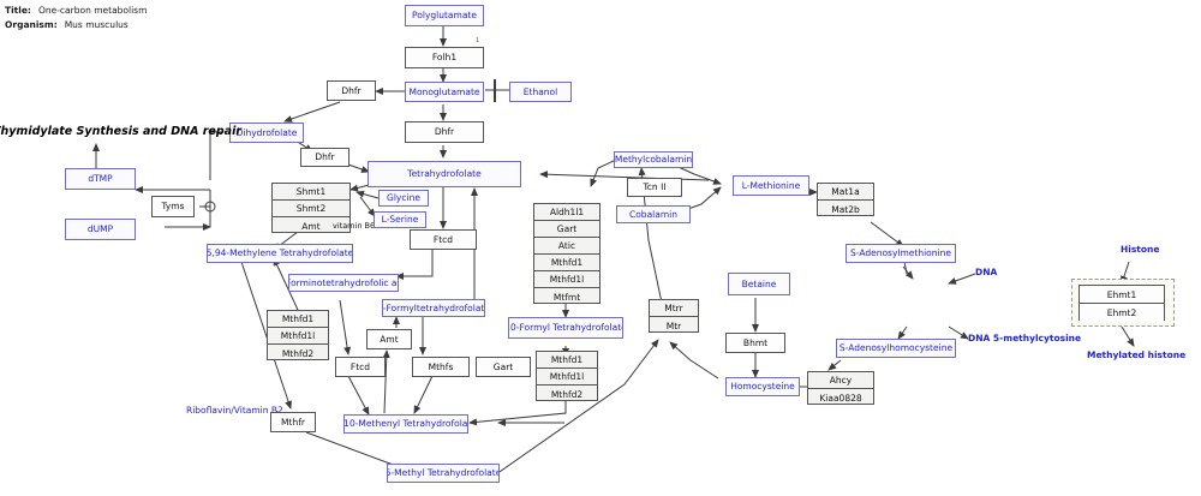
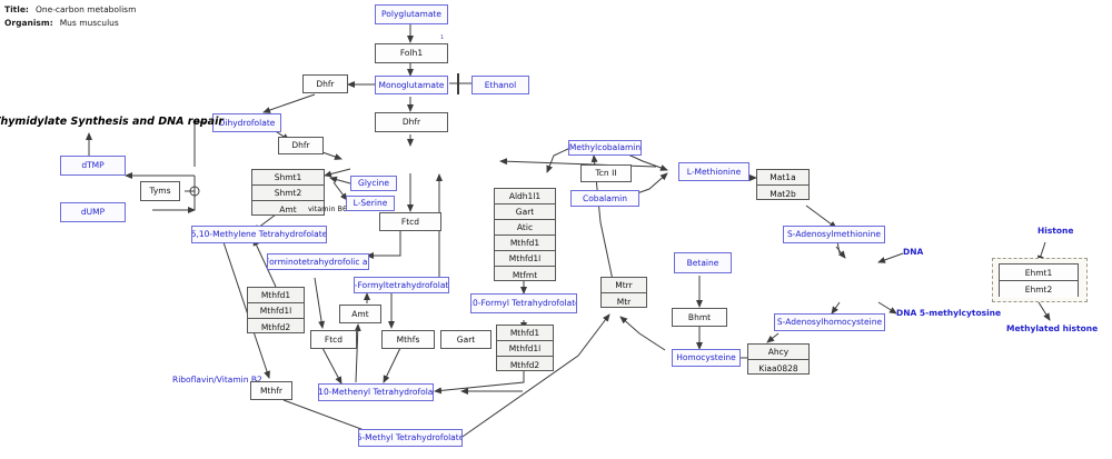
  Title: One-carbon metabolism
  Organism: Mus musculus
  Polyglutamate
  Folh1
  Monoglutamate
  Ethanol
  Dhfr
  Dhfr
  Dihydrofolate
  Dhfr
- Tetrahydrofolate
  hymidylate Synthesis and DNA repair
  dTMP
  dUMP
  Tyms
  Shmt1
  Shmt2
  Amt
  vitamin B
  Glycine
  L-Serine
- 5,94-Methylene Tetrahydrofolate
+ 5,10-Methylene Tetrahydrofolate
  Ftcd
  Forminotetrahydrofolic a
  -Formyltetrahydrofolat
  Aldh1l1
  Gart
  Atic
  Mthfd1
  Mthfd1l
  Mtfmt
  0-Formyl Tetrahydrofolat
  Mthfd1
  Mthfd1l
  Mthfd2
  Mthfd1
  Mthfd1l
  Mthfd2
  Amt
  Ftcd
  Mthfs
  Gart
  10-Methenyl Tetrahydrofola
  Riboflavin/Vitamin B2
  Mthfr
  5-Methyl Tetrahydrofolat
  Methylcobalamin
  Tcn II
  Cobalamin
  Mtrr
  Mtr
  L-Methionine
  Mat1a
  Mat2b
  S-Adenosylmethionine
  DNA
  DNA 5-methylcytosine
  S-Adenosylhomocysteine
  Ahcy
  Kiaa0828
  Homocysteine
  Betaine
  Bhmt
  Histone
  Ehmt1
  Ehmt2
  Methylated histone
